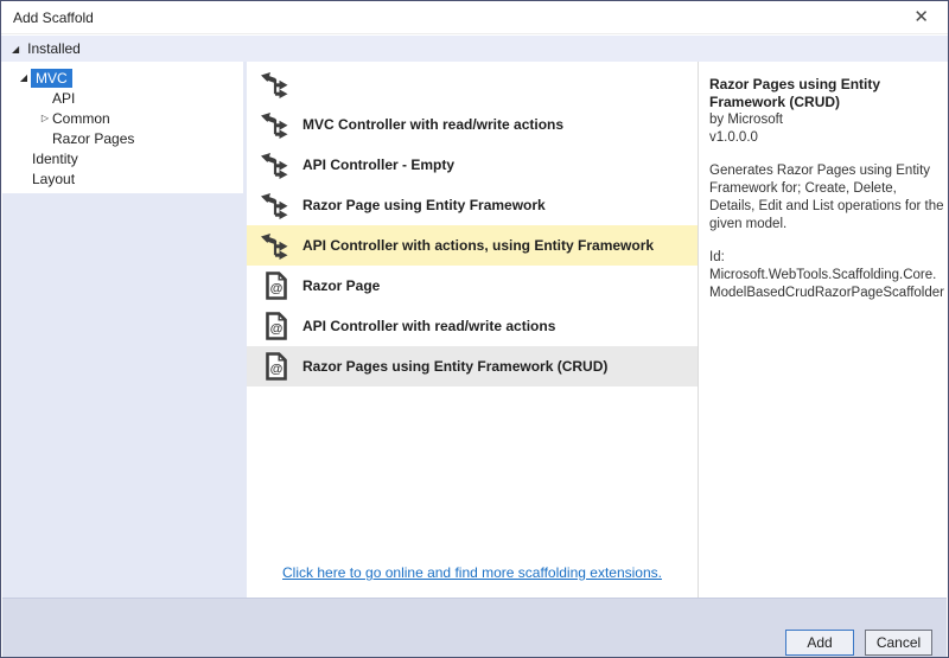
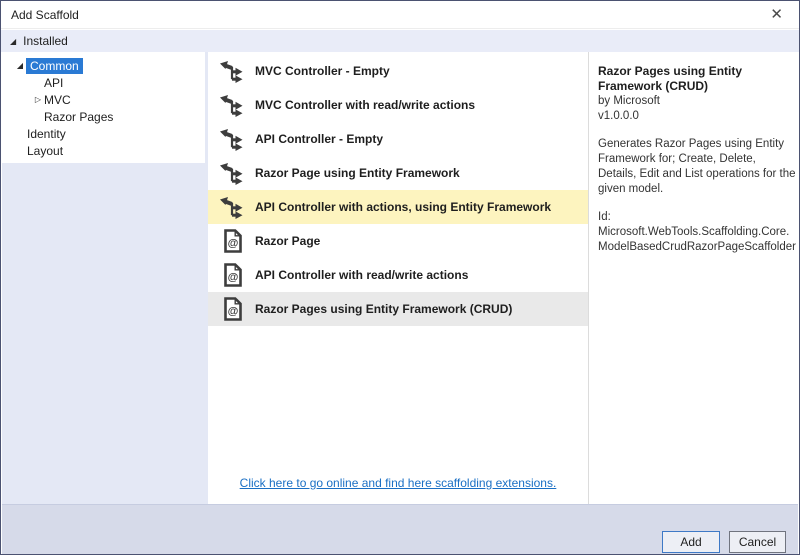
  Add Scaffold
  ✕
  ◢
  Installed
  ◢
- MVC
+ Common
  API
  ▷
- Common
+ MVC
  Razor Pages
  Identity
  Layout
+ MVC Controller - Empty
  MVC Controller with read/write actions
  API Controller - Empty
  Razor Page using Entity Framework
  API Controller with actions, using Entity Framework
  Razor Page
  API Controller with read/write actions
  Razor Pages using Entity Framework (CRUD)
- Click here to go online and find more scaffolding extensions.
+ Click here to go online and find here scaffolding extensions.
  Razor Pages using Entity Framework (CRUD)
  by Microsoft
  v1.0.0.0
  Generates Razor Pages using Entity Framework for; Create, Delete, Details, Edit and List operations for the given model.
  Id: Microsoft.WebTools.Scaffolding.Core.ModelBasedCrudRazorPageScaffolder
  Add
  Cancel
